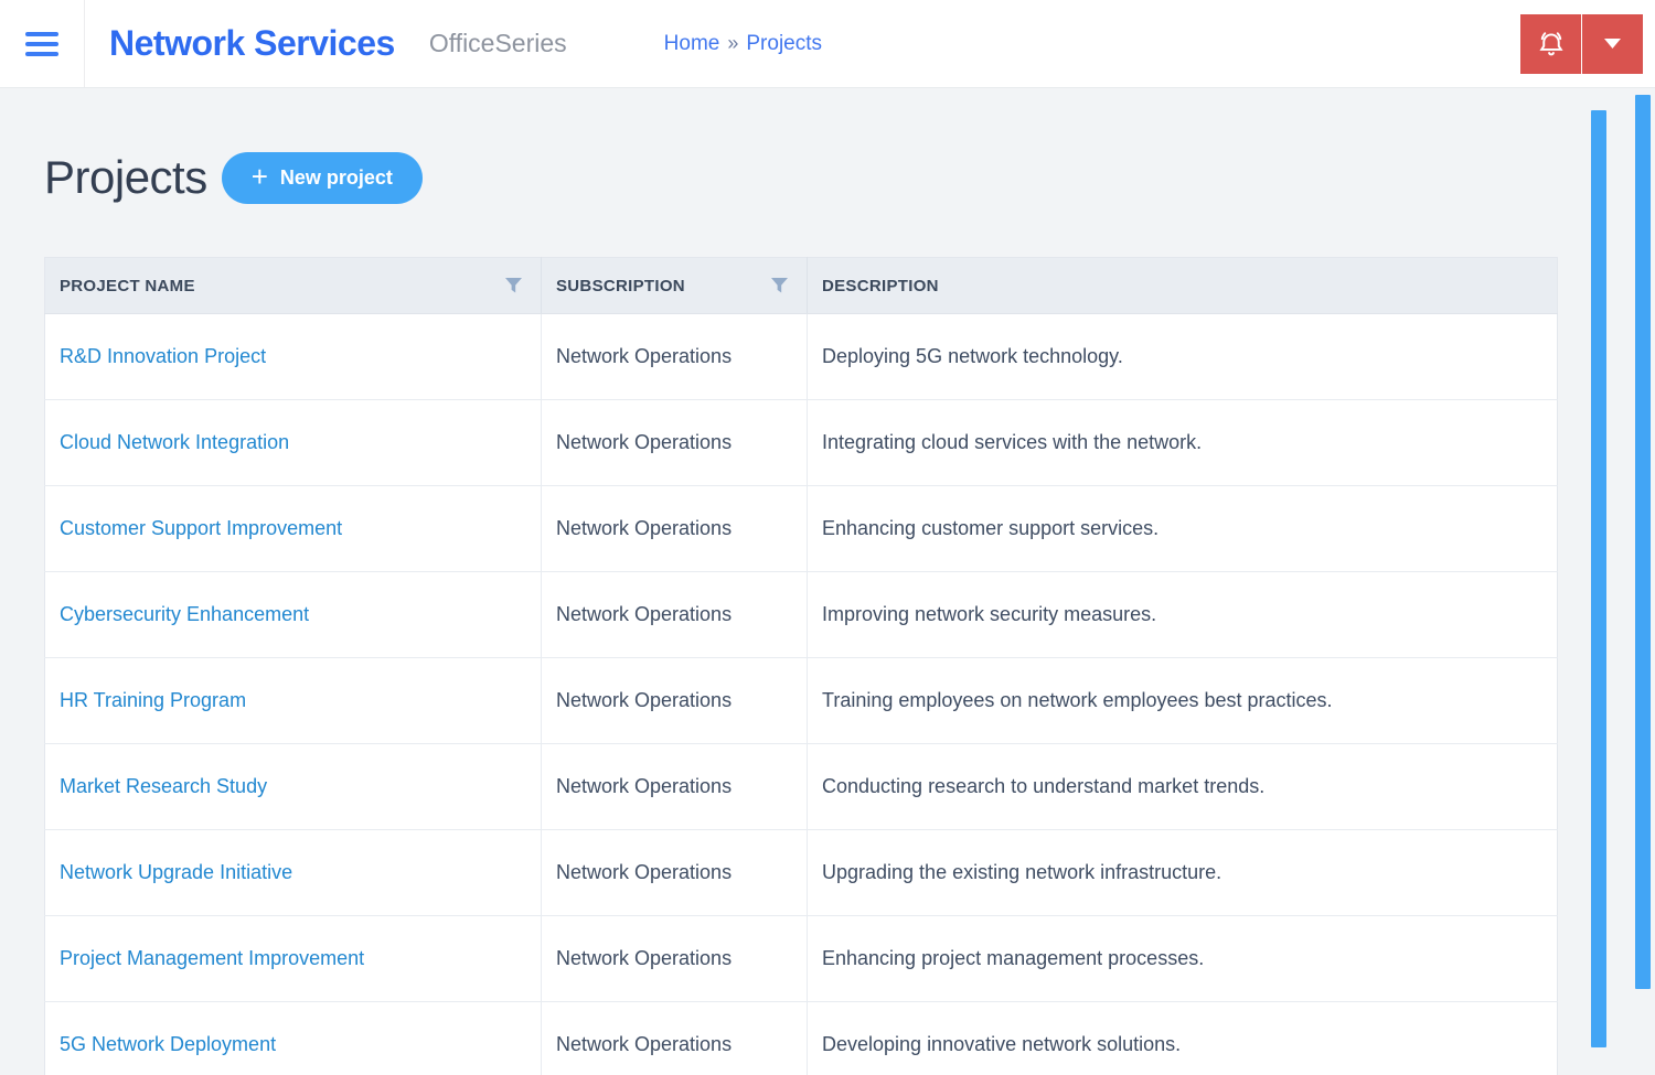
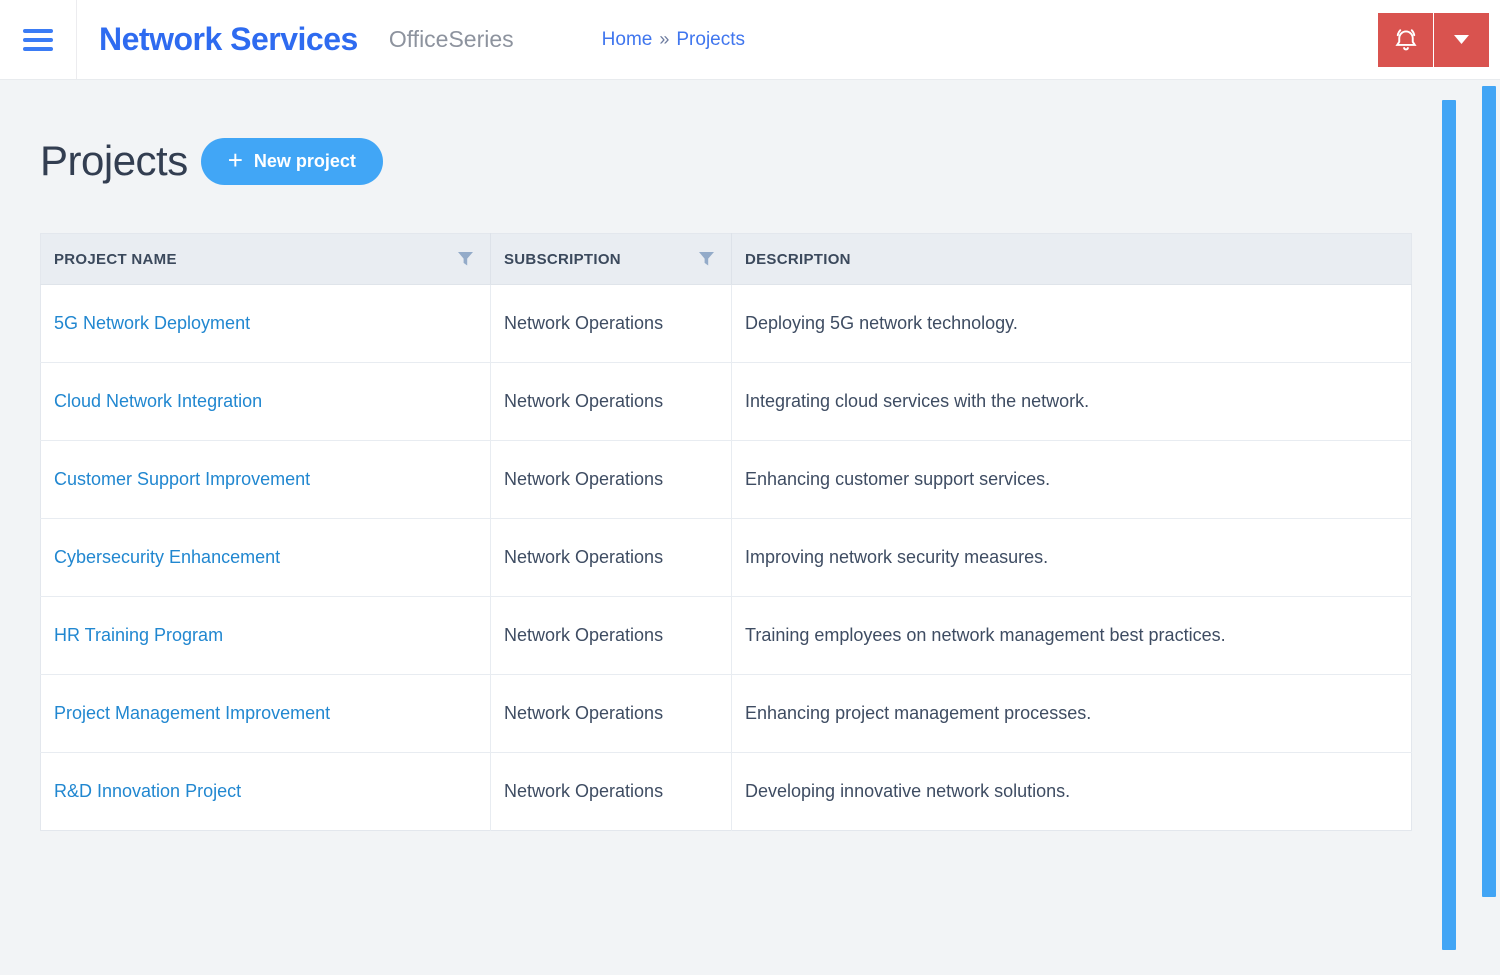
  Network Services
  OfficeSeries
  Home
  »
  Projects
  Projects
  +
  New project
  PROJECT NAME	SUBSCRIPTION	DESCRIPTION
- R&D Innovation Project	Network Operations	Deploying 5G network technology.
+ 5G Network Deployment	Network Operations	Deploying 5G network technology.
  Cloud Network Integration	Network Operations	Integrating cloud services with the network.
  Customer Support Improvement	Network Operations	Enhancing customer support services.
  Cybersecurity Enhancement	Network Operations	Improving network security measures.
- HR Training Program	Network Operations	Training employees on network employees best practices.
+ HR Training Program	Network Operations	Training employees on network management best practices.
- Market Research Study	Network Operations	Conducting research to understand market trends.
- Network Upgrade Initiative	Network Operations	Upgrading the existing network infrastructure.
  Project Management Improvement	Network Operations	Enhancing project management processes.
- 5G Network Deployment	Network Operations	Developing innovative network solutions.
+ R&D Innovation Project	Network Operations	Developing innovative network solutions.
